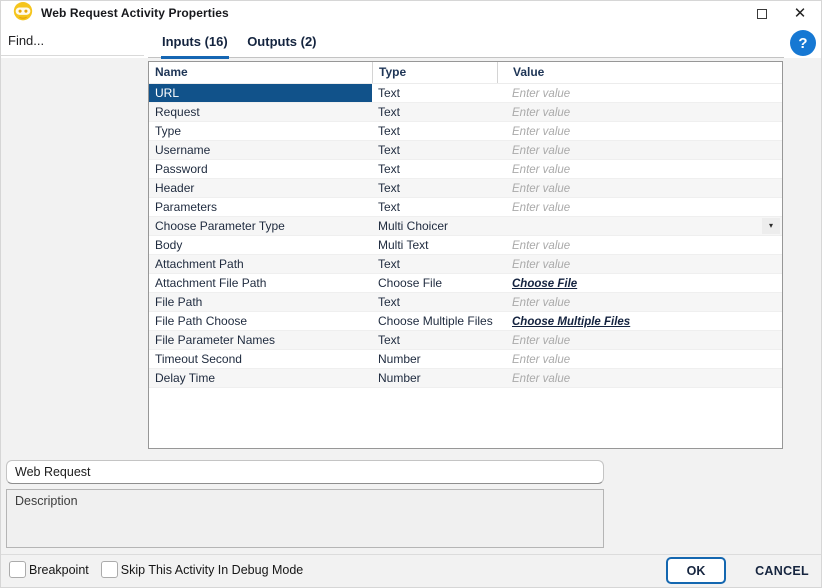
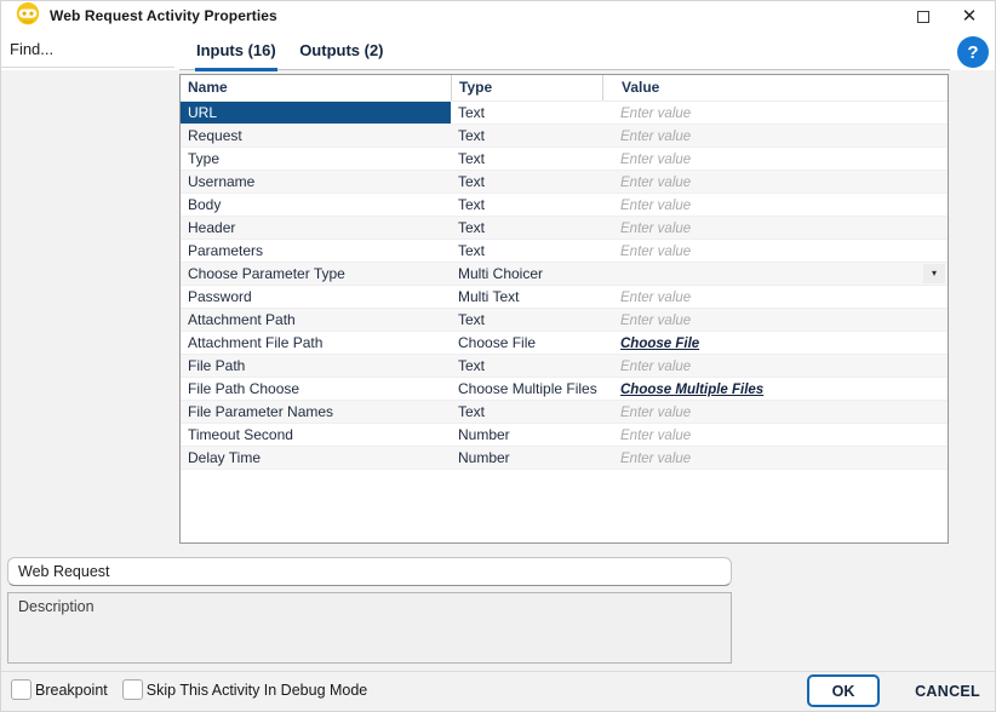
  Web Request Activity Properties
  ✕
  Find...
  Inputs (16) Outputs (2)
  ?
  Name
  Type
  Value
  URL
  Text
  Enter value
  Request
  Text
  Enter value
  Type
  Text
  Enter value
  Username
  Text
  Enter value
- Password
+ Body
  Text
  Enter value
  Header
  Text
  Enter value
  Parameters
  Text
  Enter value
  Choose Parameter Type
  Multi Choicer
  ▾
- Body
+ Password
  Multi Text
  Enter value
  Attachment Path
  Text
  Enter value
  Attachment File Path
  Choose File
  Choose File
  File Path
  Text
  Enter value
  File Path Choose
  Choose Multiple Files
  Choose Multiple Files
  File Parameter Names
  Text
  Enter value
  Timeout Second
  Number
  Enter value
  Delay Time
  Number
  Enter value
  Web Request
  Description
  Breakpoint
  Skip This Activity In Debug Mode
  OK
  CANCEL
